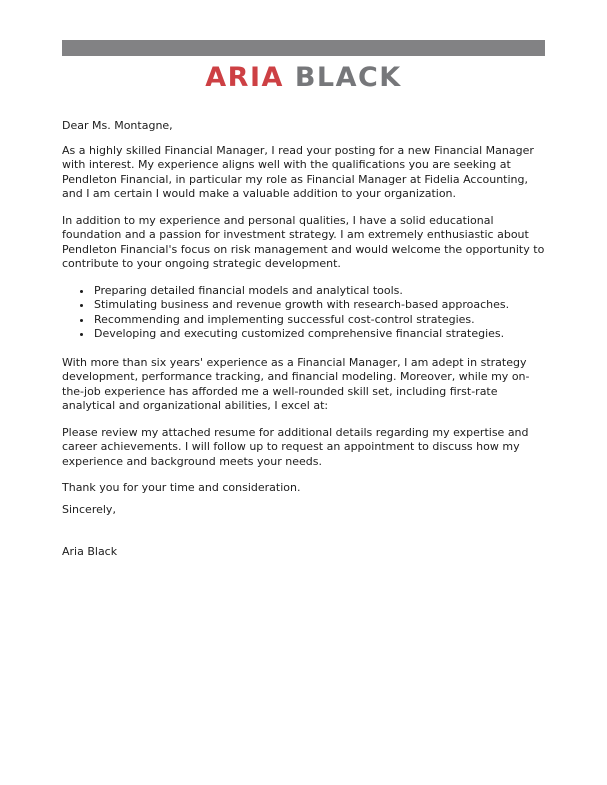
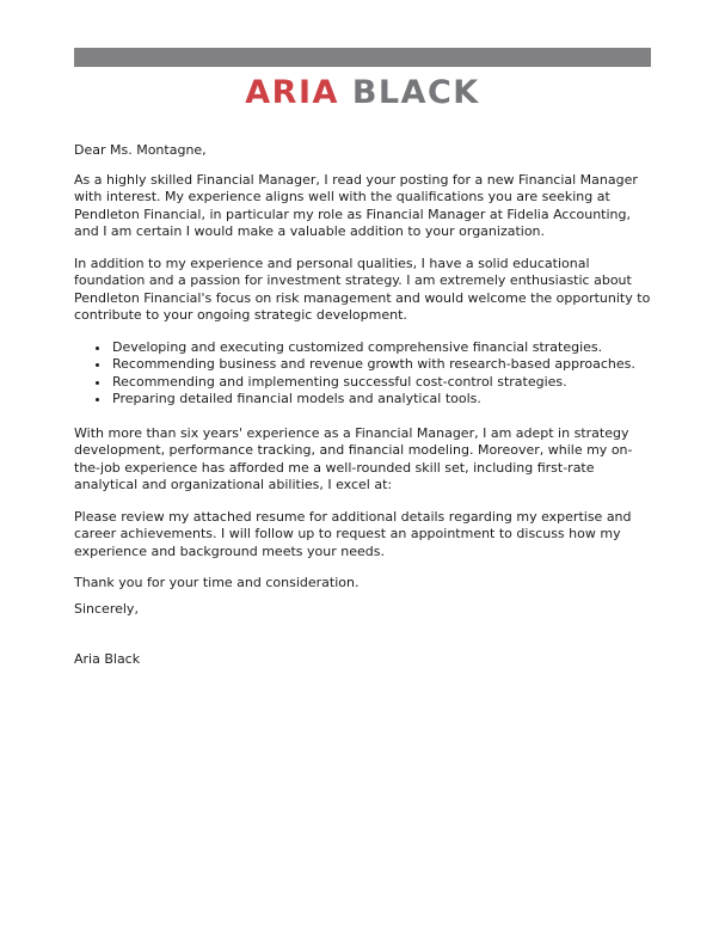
  ARIA BLACK
  Dear Ms. Montagne,
  As a highly skilled Financial Manager, I read your posting for a new Financial Manager with interest. My experience aligns well with the qualifications you are seeking at Pendleton Financial, in particular my role as Financial Manager at Fidelia Accounting, and I am certain I would make a valuable addition to your organization.
  In addition to my experience and personal qualities, I have a solid educational foundation and a passion for investment strategy. I am extremely enthusiastic about Pendleton Financial's focus on risk management and would welcome the opportunity to contribute to your ongoing strategic development.
- Preparing detailed financial models and analytical tools.
+ Developing and executing customized comprehensive financial strategies.
- Stimulating business and revenue growth with research-based approaches.
+ Recommending business and revenue growth with research-based approaches.
  Recommending and implementing successful cost-control strategies.
- Developing and executing customized comprehensive financial strategies.
+ Preparing detailed financial models and analytical tools.
  With more than six years' experience as a Financial Manager, I am adept in strategy development, performance tracking, and financial modeling. Moreover, while my on-the-job experience has afforded me a well-rounded skill set, including first-rate analytical and organizational abilities, I excel at:
  Please review my attached resume for additional details regarding my expertise and career achievements. I will follow up to request an appointment to discuss how my experience and background meets your needs.
  Thank you for your time and consideration.
  Sincerely,
  Aria Black
